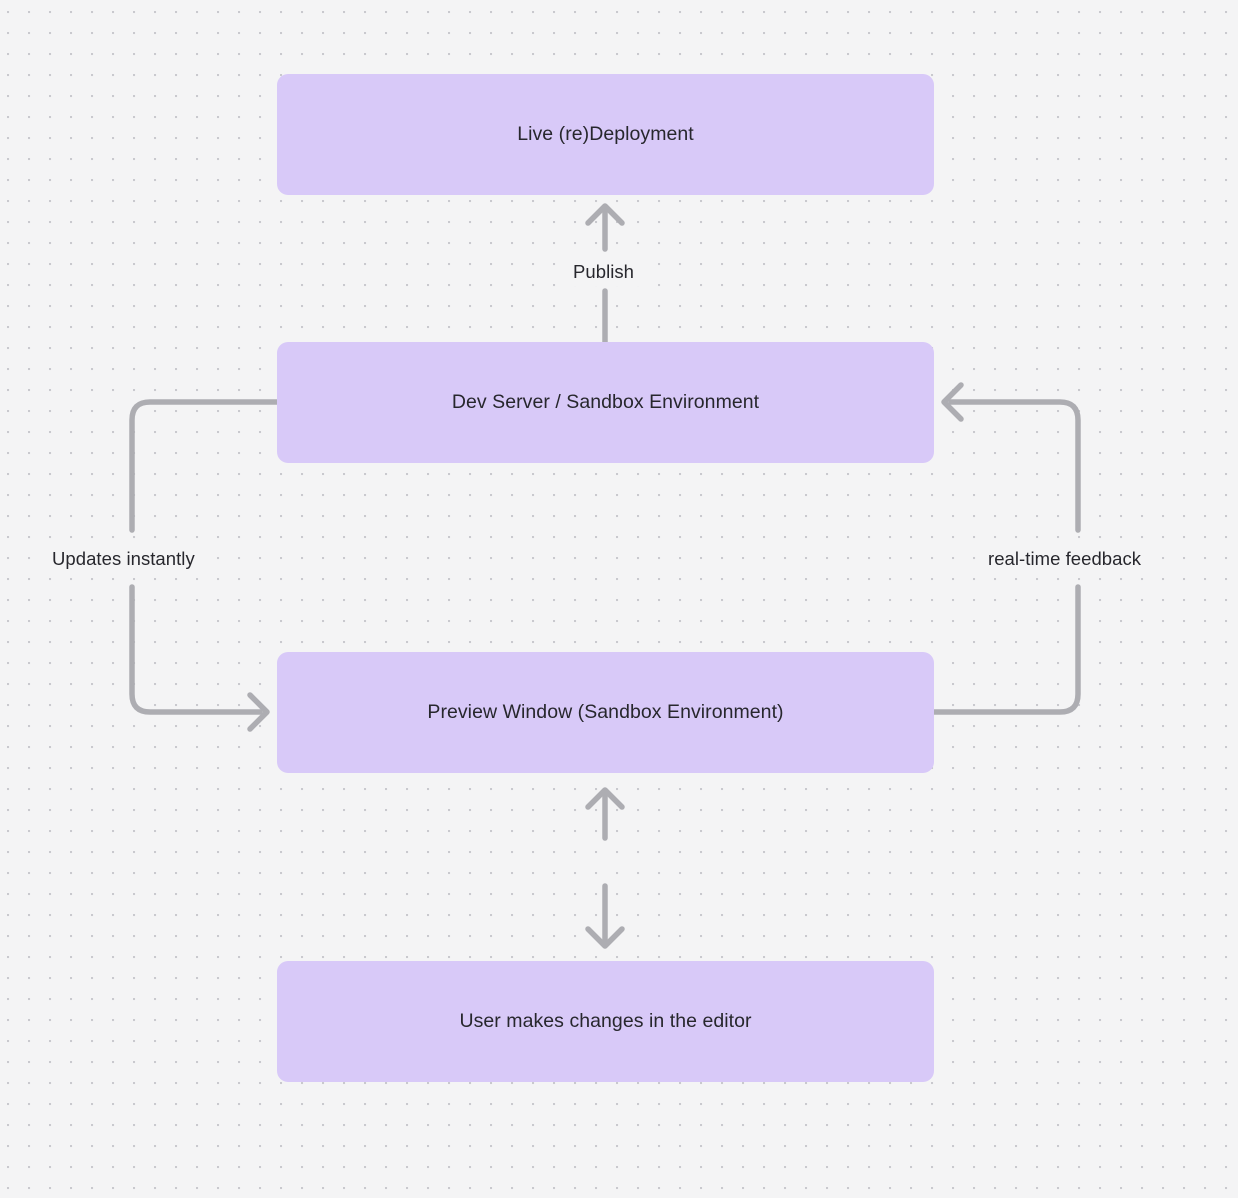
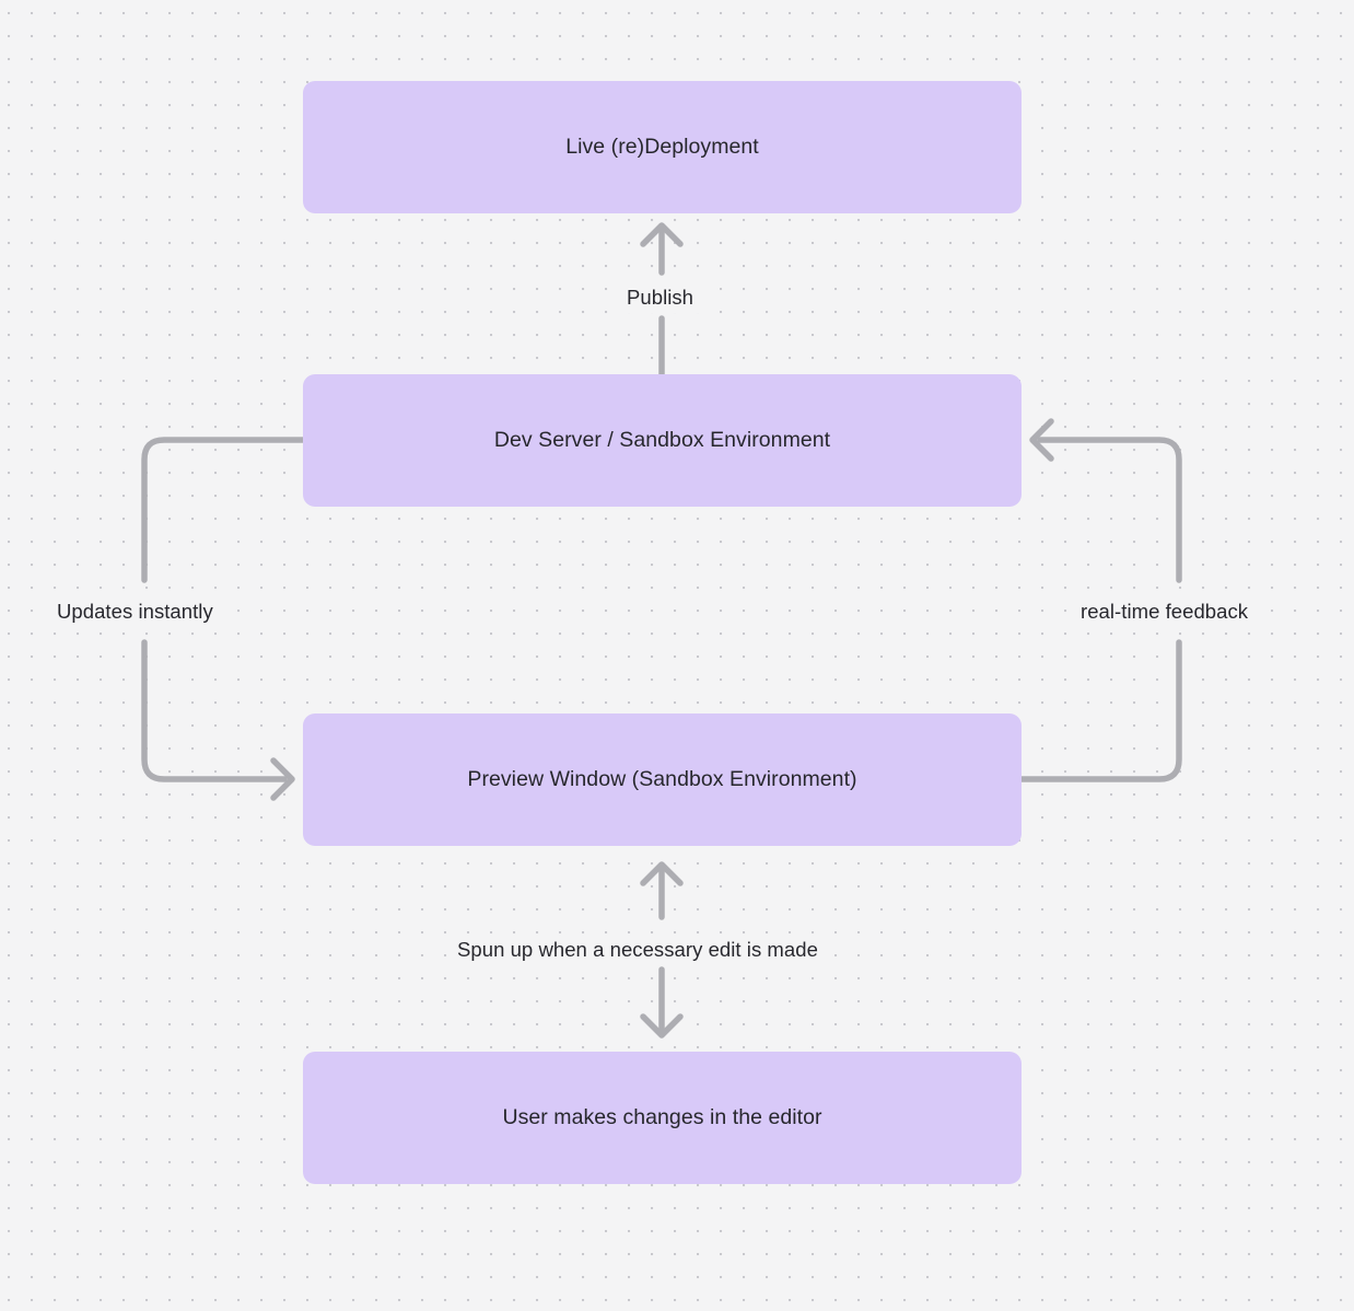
  Live (re)Deployment
  Dev Server / Sandbox Environment
  Preview Window (Sandbox Environment)
  User makes changes in the editor
  Publish
  Updates instantly
  real-time feedback
+ Spun up when a necessary edit is made
